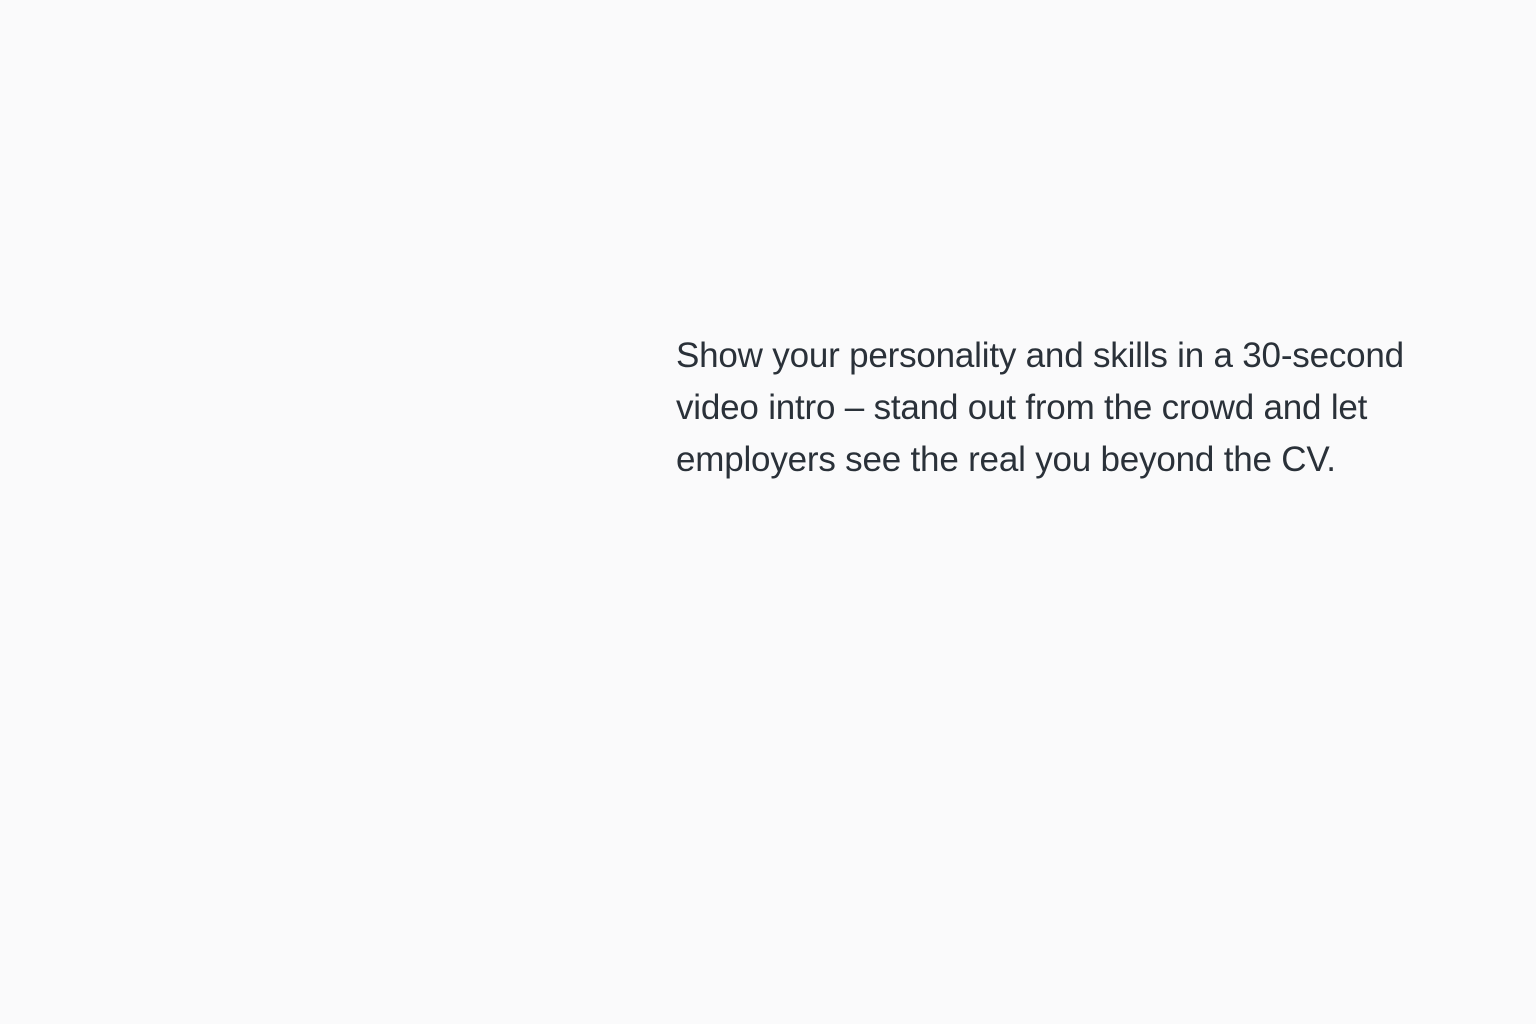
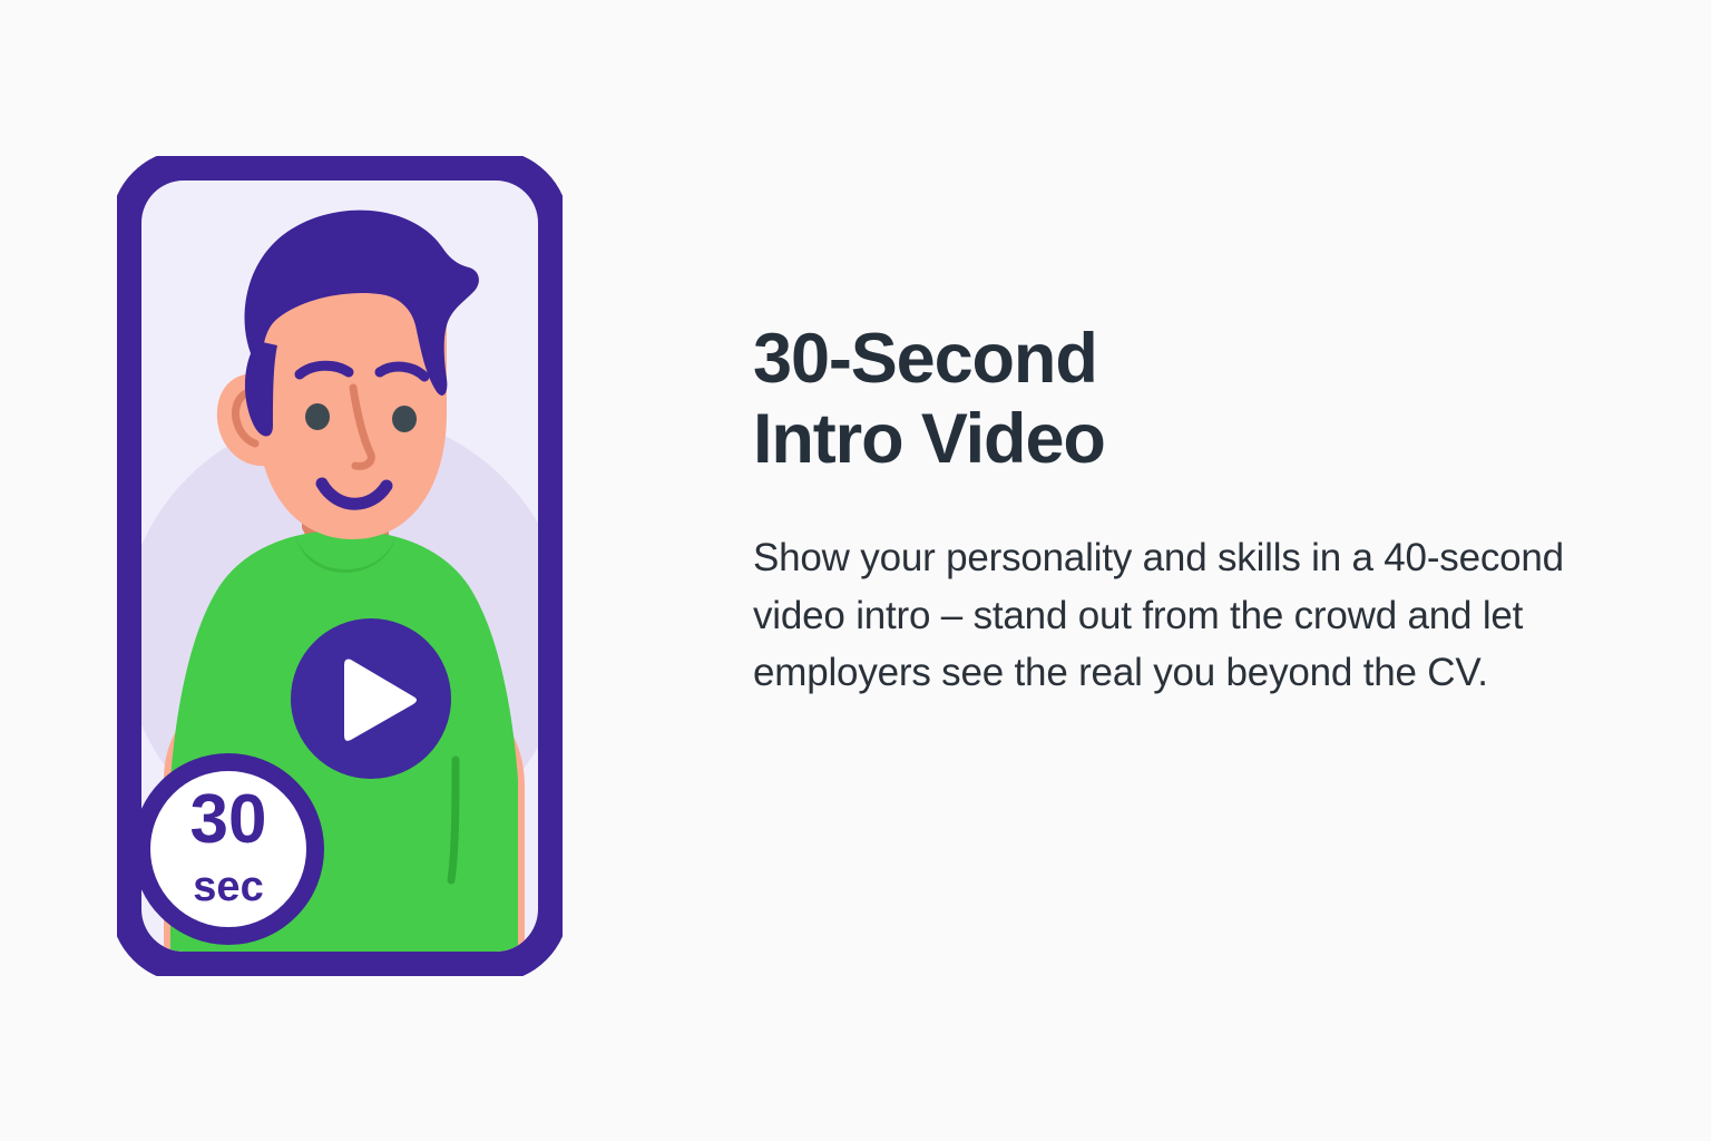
+ 30
+ sec
+ 30-Second
+ Intro Video
- Show your personality and skills in a 30-second video intro – stand out from the crowd and let employers see the real you beyond the CV.
+ Show your personality and skills in a 40-second video intro – stand out from the crowd and let employers see the real you beyond the CV.
